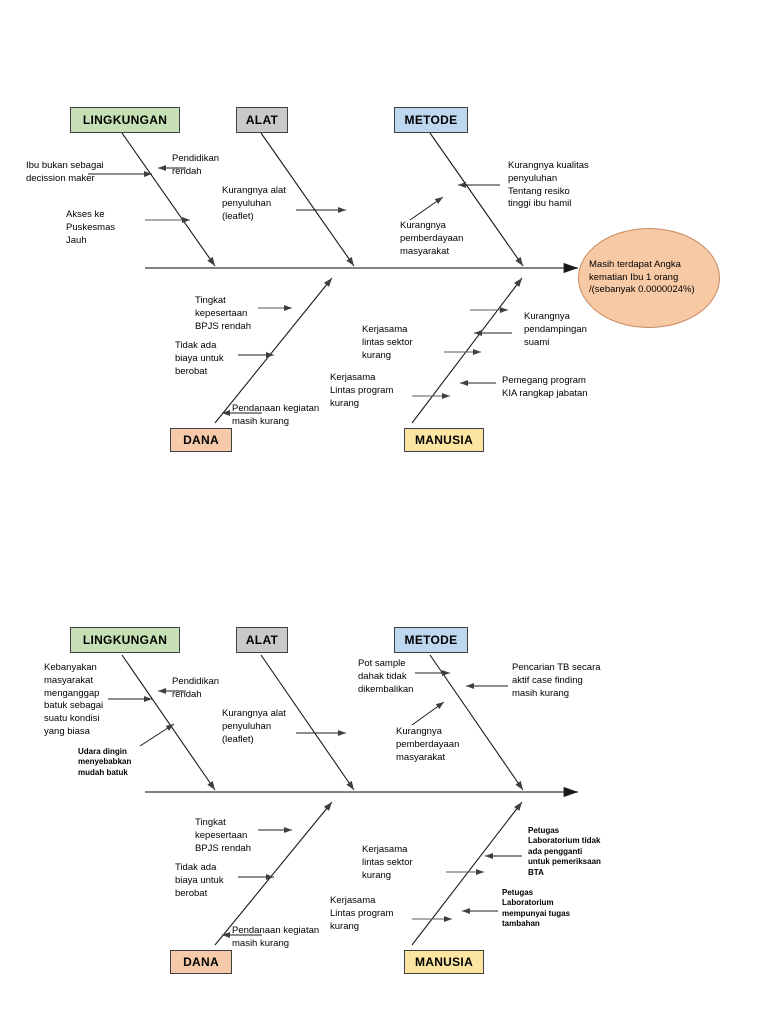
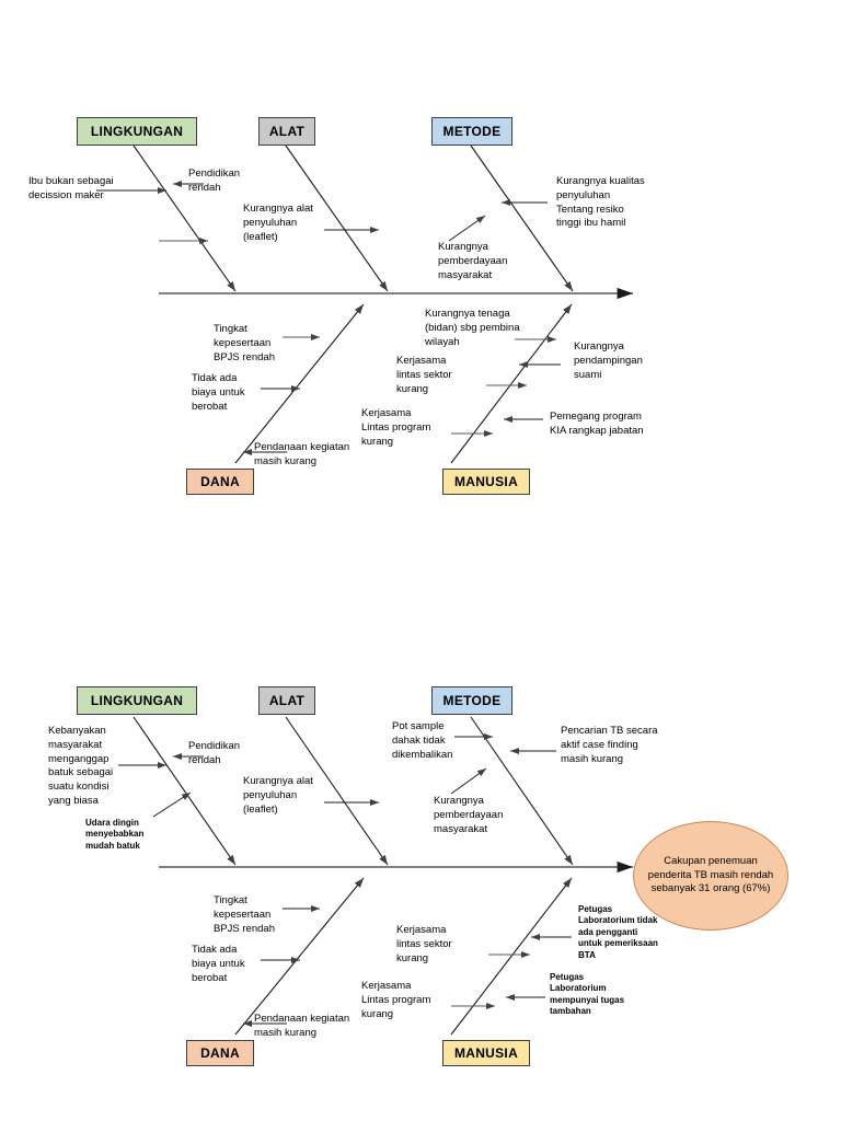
  LINGKUNGAN
  ALAT
  METODE
  DANA
  MANUSIA
- Masih terdapat Angka kematian Ibu 1 orang /(sebanyak 0.0000024%)
  Ibu bukan sebagai
  decission maker
- Akses ke
- Puskesmas
- Jauh
  Pendidikan
  rendah
  Kurangnya alat
  penyuluhan
  (leaflet)
  Kurangnya kualitas
  penyuluhan
  Tentang resiko
  tinggi ibu hamil
  Kurangnya
  pemberdayaan
  masyarakat
  Tingkat
  kepesertaan
  BPJS rendah
  Tidak ada
  biaya untuk
  berobat
  Pendanaan kegiatan
  masih kurang
+ Kurangnya tenaga
+ (bidan) sbg pembina
+ wilayah
  Kerjasama
  lintas sektor
  kurang
  Kerjasama
  Lintas program
  kurang
  Kurangnya
  pendampingan
  suami
  Pemegang program
  KIA rangkap jabatan
  LINGKUNGAN
  ALAT
  METODE
  DANA
  MANUSIA
+ Cakupan penemuan penderita TB masih rendah sebanyak 31 orang (67%)
  Kebanyakan
  masyarakat
  menganggap
  batuk sebagai
  suatu kondisi
  yang biasa
  Udara dingin
  menyebabkan
  mudah batuk
  Pendidikan
  rendah
  Kurangnya alat
  penyuluhan
  (leaflet)
  Pot sample
  dahak tidak
  dikembalikan
  Kurangnya
  pemberdayaan
  masyarakat
  Pencarian TB secara
  aktif case finding
  masih kurang
  Tingkat
  kepesertaan
  BPJS rendah
  Tidak ada
  biaya untuk
  berobat
  Pendanaan kegiatan
  masih kurang
  Kerjasama
  lintas sektor
  kurang
  Kerjasama
  Lintas program
  kurang
  Petugas
  Laboratorium tidak
  ada pengganti
  untuk pemeriksaan
  BTA
  Petugas
  Laboratorium
  mempunyai tugas
  tambahan
